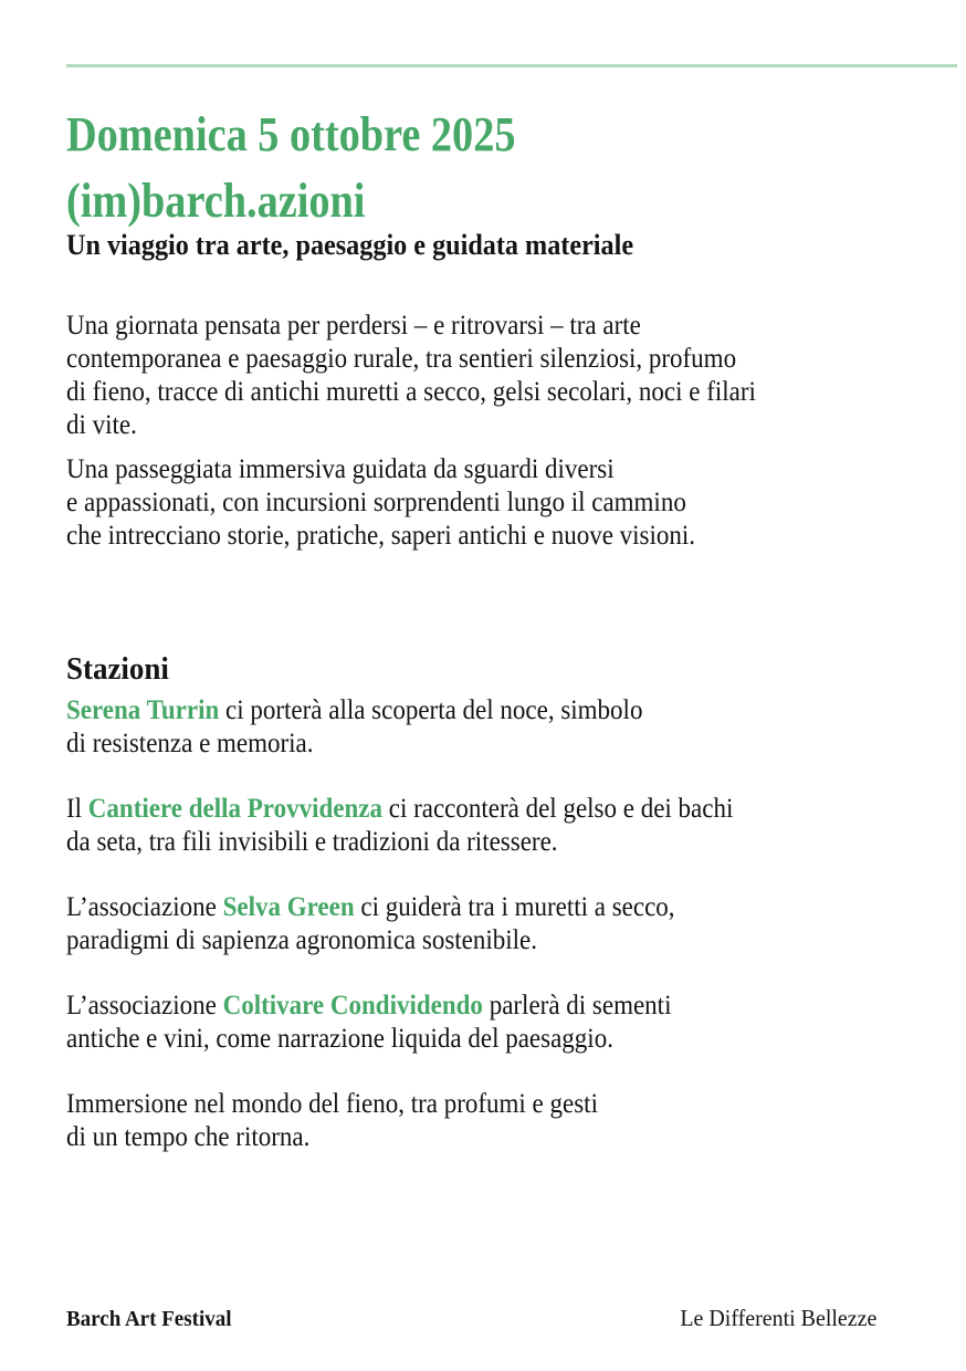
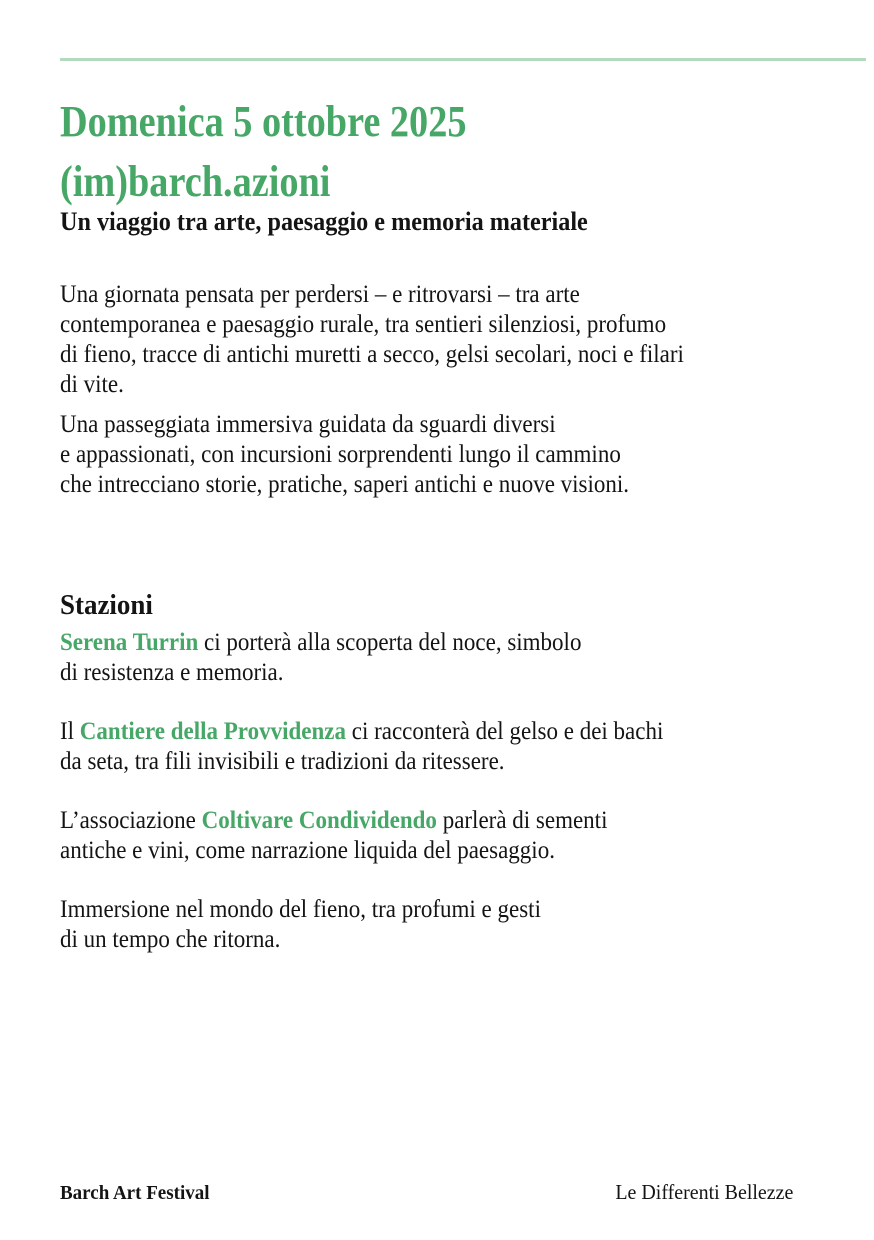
  Domenica 5 ottobre 2025
  (im)barch.azioni
- Un viaggio tra arte, paesaggio e guidata materiale
+ Un viaggio tra arte, paesaggio e memoria materiale
  Una giornata pensata per perdersi – e ritrovarsi – tra arte
  contemporanea e paesaggio rurale, tra sentieri silenziosi, profumo
  di fieno, tracce di antichi muretti a secco, gelsi secolari, noci e filari
  di vite.
  Una passeggiata immersiva guidata da sguardi diversi
  e appassionati, con incursioni sorprendenti lungo il cammino
  che intrecciano storie, pratiche, saperi antichi e nuove visioni.
  Stazioni
  Serena Turrin ci porterà alla scoperta del noce, simbolo
  di resistenza e memoria.
  Il Cantiere della Provvidenza ci racconterà del gelso e dei bachi
  da seta, tra fili invisibili e tradizioni da ritessere.
- L’associazione Selva Green ci guiderà tra i muretti a secco,
- paradigmi di sapienza agronomica sostenibile.
  L’associazione Coltivare Condividendo parlerà di sementi
  antiche e vini, come narrazione liquida del paesaggio.
  Immersione nel mondo del fieno, tra profumi e gesti
  di un tempo che ritorna.
  Barch Art Festival
  Le Differenti Bellezze
